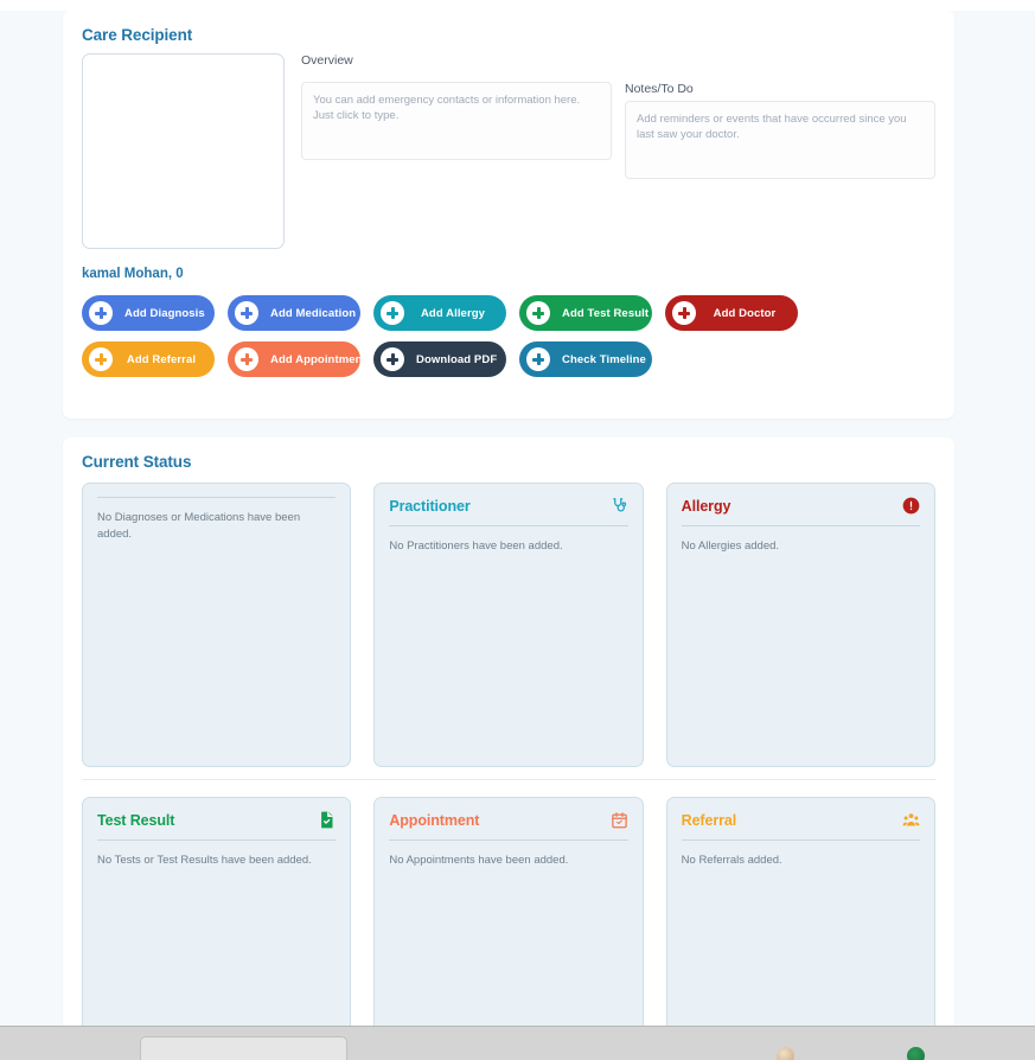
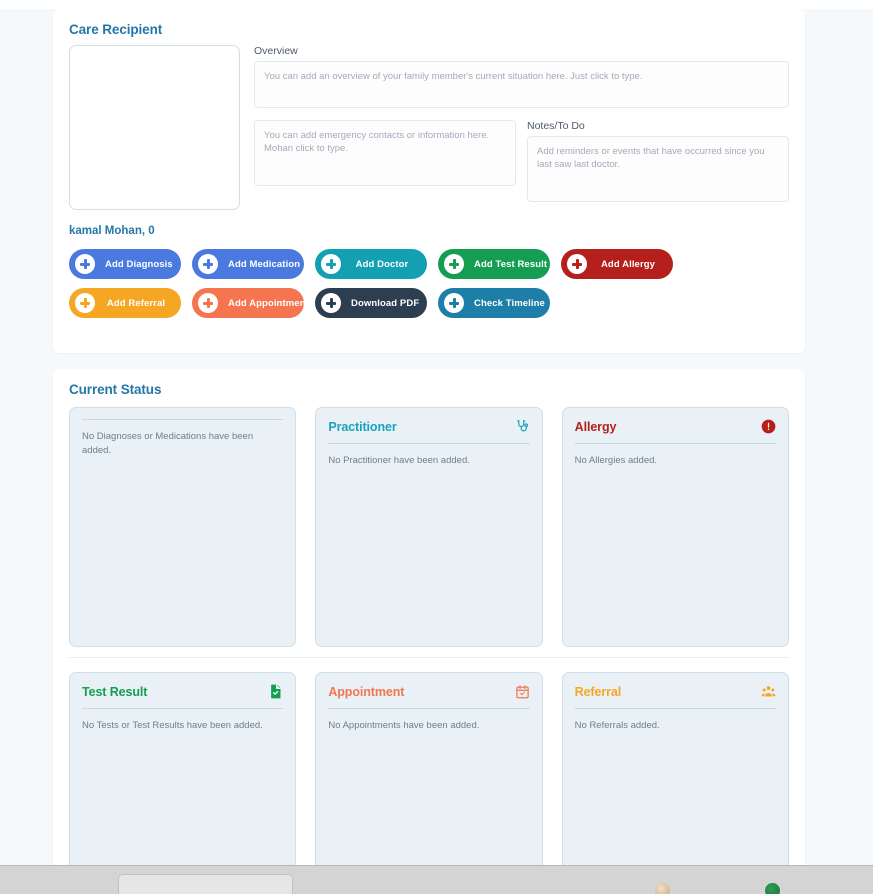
  Care Recipient
  Overview
+ You can add an overview of your family member's current situation here. Just click to type.
- You can add emergency contacts or information here. Just click to type.
+ You can add emergency contacts or information here. Mohan click to type.
  Notes/To Do
- Add reminders or events that have occurred since you last saw your doctor.
+ Add reminders or events that have occurred since you last saw last doctor.
  kamal Mohan, 0
  Add Diagnosis
  Add Medication
- Add Allergy
+ Add Doctor
  Add Test Result
- Add Doctor
+ Add Allergy
  Add Referral
  Add Appointment
  Download PDF
  Check Timeline
  Current Status
  No Diagnoses or Medications have been added.
  Practitioner
- No Practitioners have been added.
+ No Practitioner have been added.
  Allergy
  No Allergies added.
  Test Result
  No Tests or Test Results have been added.
  Appointment
  No Appointments have been added.
  Referral
  No Referrals added.
